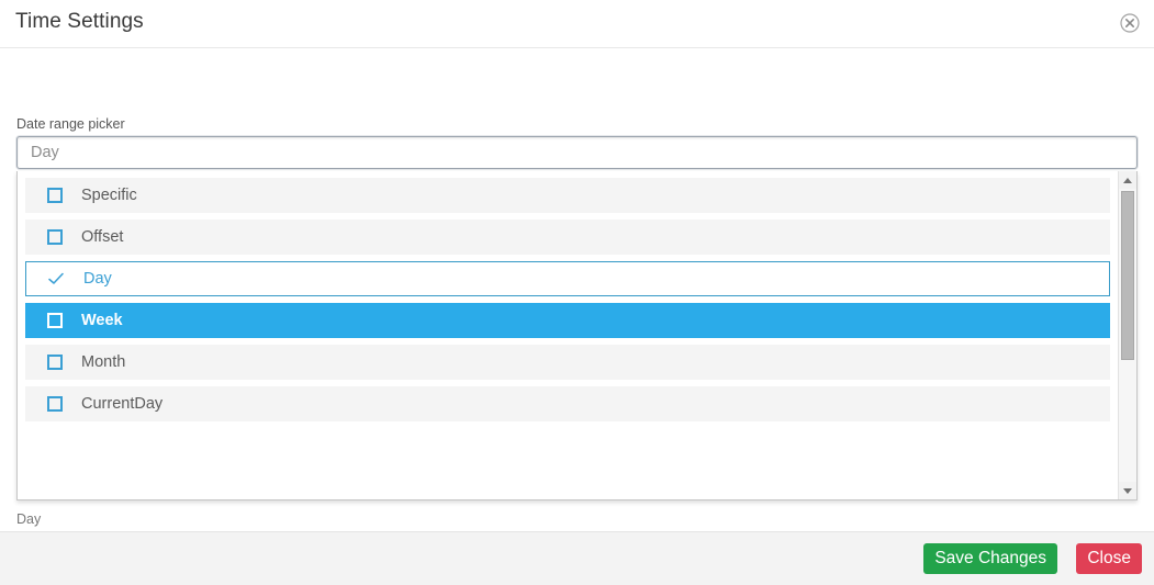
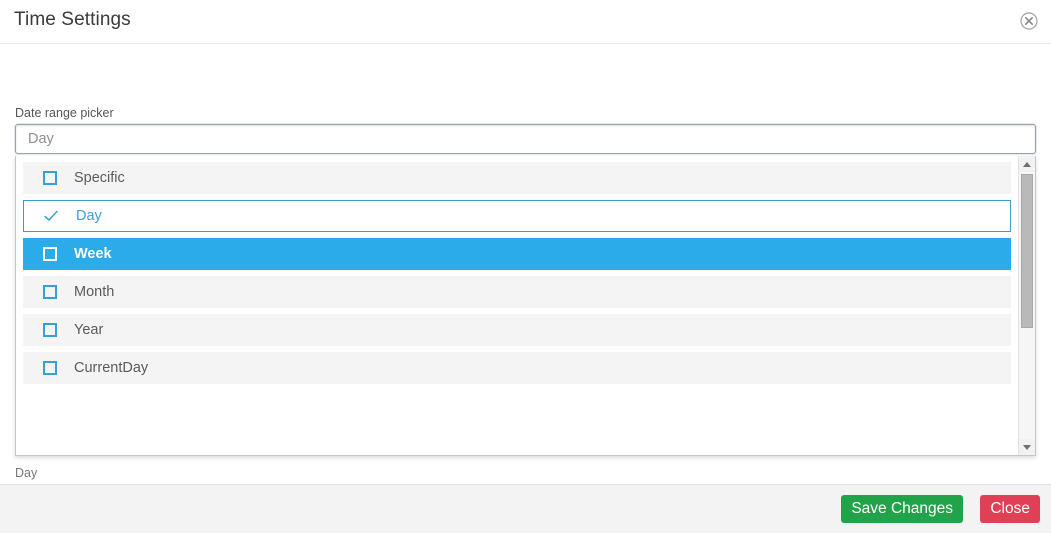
  Time Settings
  Date range picker
  Day
  Specific
- Offset
  Day
  Week
  Month
+ Year
  CurrentDay
  Day
  Save Changes
  Close
